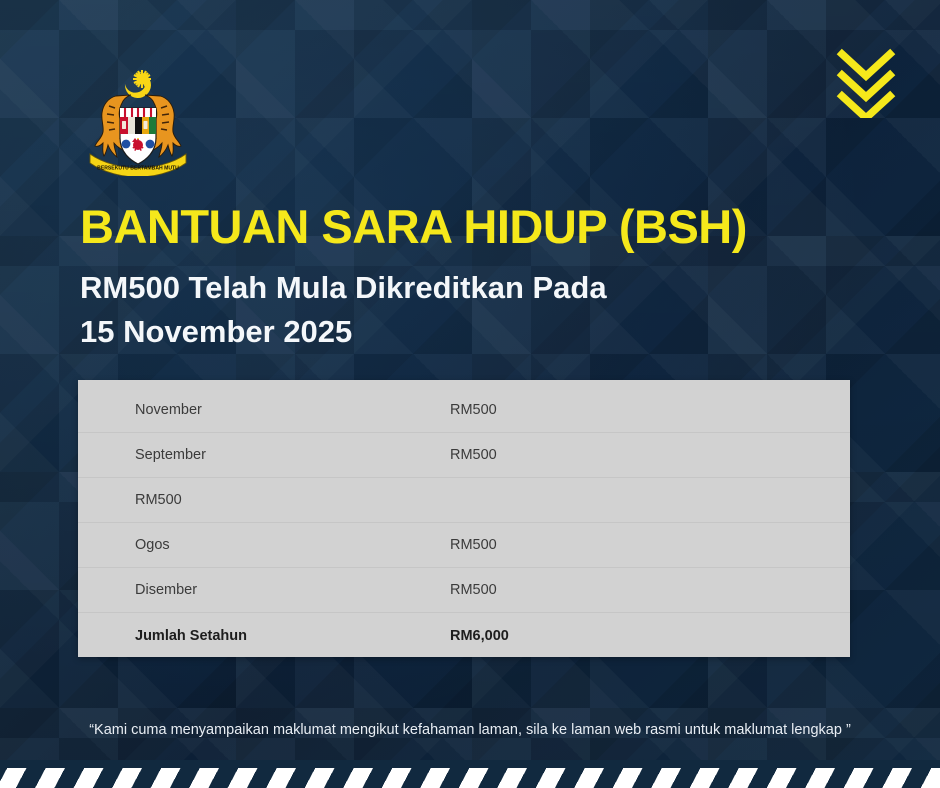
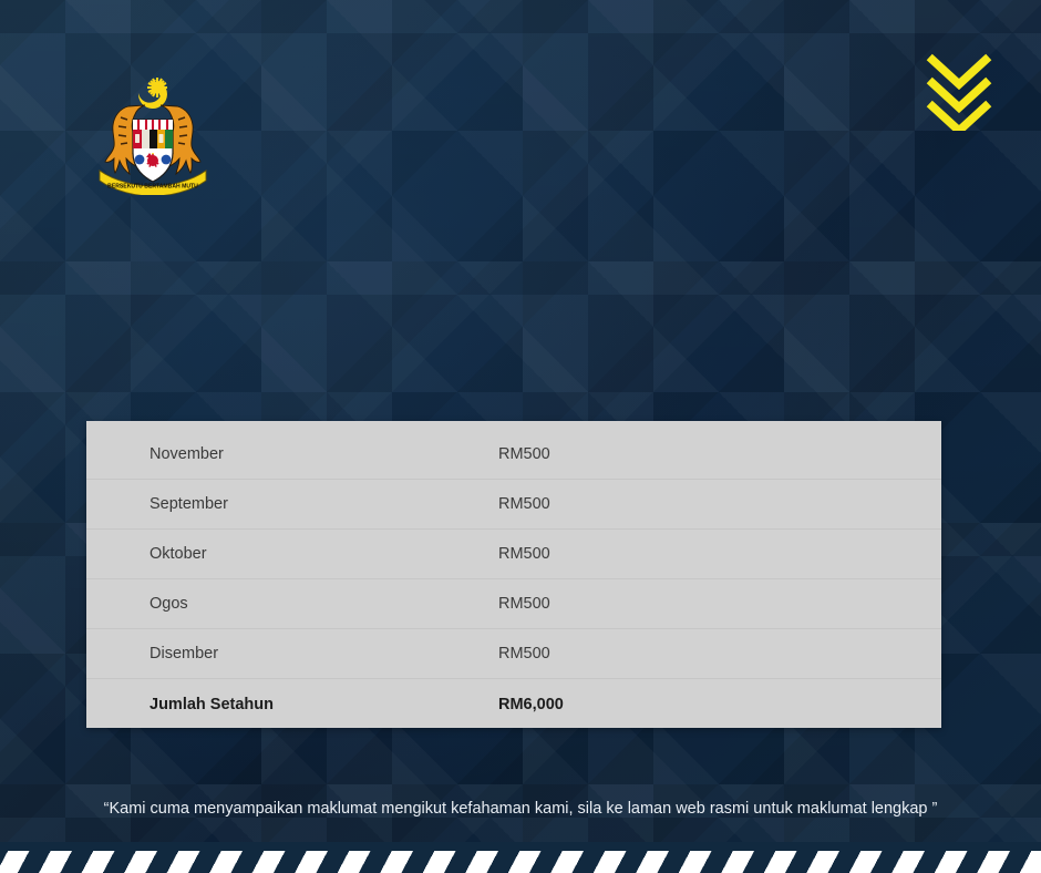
- BANTUAN SARA HIDUP (BSH)
- RM500 Telah Mula Dikreditkan Pada
- 15 November 2025
  November
  RM500
  September
  RM500
+ Oktober
  RM500
  Ogos
  RM500
  Disember
  RM500
  Jumlah Setahun
  RM6,000
- “Kami cuma menyampaikan maklumat mengikut kefahaman laman, sila ke laman web rasmi untuk maklumat lengkap ”
+ “Kami cuma menyampaikan maklumat mengikut kefahaman kami, sila ke laman web rasmi untuk maklumat lengkap ”
